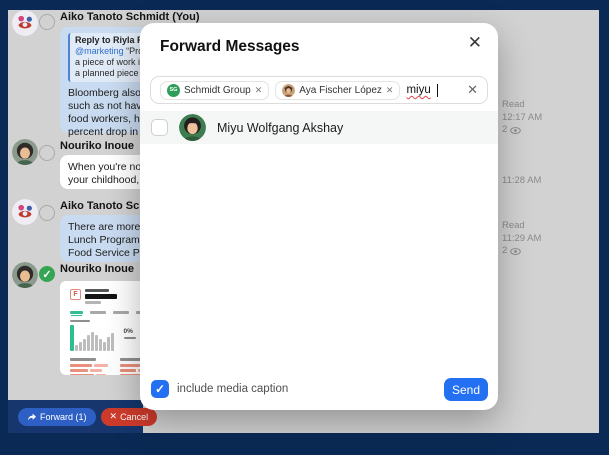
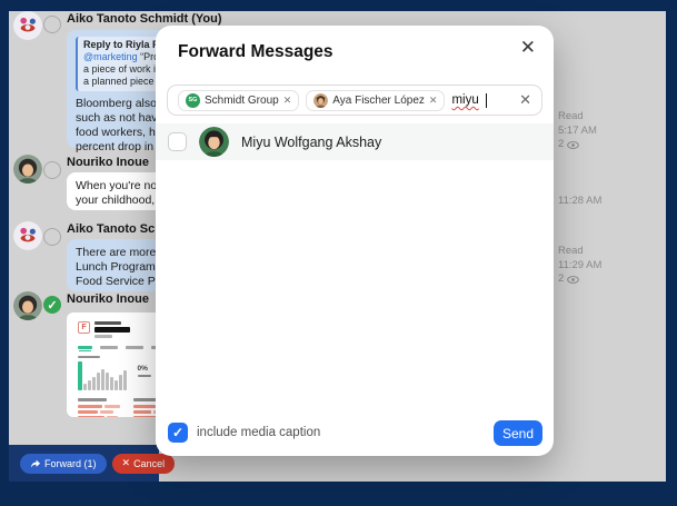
  Aiko Tanoto Schmidt (You)
  Reply to Riyla
  @marketing “Pr
  a piece of work
  a planned piece
  Bloomberg also
  such as not hav
  food workers, h
  percent drop in
  Read
- 12:17 AM
+ 5:17 AM
  2
  Nouriko Inoue
  When you're no
  your childhood,
  11:28 AM
  Aiko Tanoto Sc
  There are more
  Lunch Program
  Food Service P
  Read
  11:29 AM
  2
  ✓
  Nouriko Inoue
  Forward (1)
  ✕
  Cancel
  Forward Messages
  ✕
  Schmidt Group
  ✕
  Aya Fischer López
  ✕
  miyu
  ✕
  Miyu Wolfgang Akshay
  ✓
  include media caption
  Send
